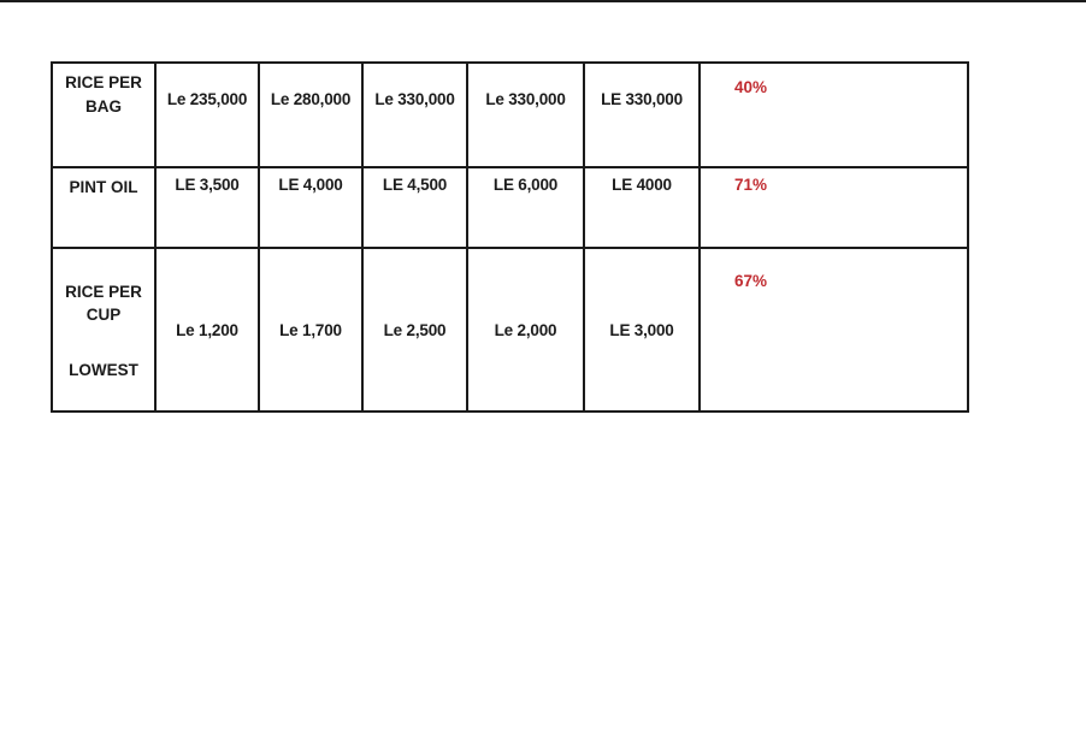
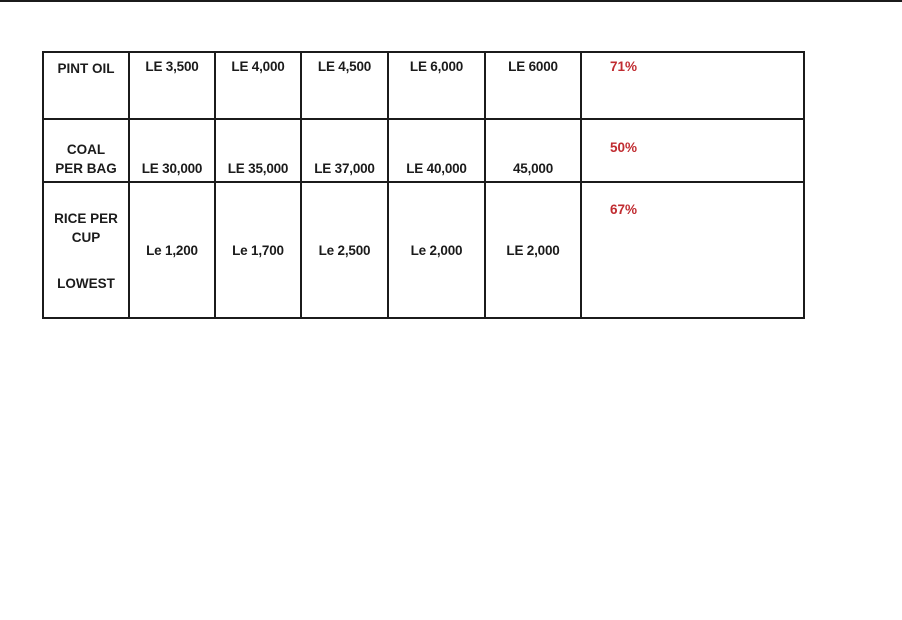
- RICE PER BAG	Le 235,000	Le 280,000	Le 330,000	Le 330,000	LE 330,000	40%
- PINT OIL	LE 3,500	LE 4,000	LE 4,500	LE 6,000	LE 4000	71%
+ PINT OIL	LE 3,500	LE 4,000	LE 4,500	LE 6,000	LE 6000	71%
+ COAL PER BAG	LE 30,000	LE 35,000	LE 37,000	LE 40,000	45,000	50%
- RICE PER CUP LOWEST	Le 1,200	Le 1,700	Le 2,500	Le 2,000	LE 3,000	67%
+ RICE PER CUP LOWEST	Le 1,200	Le 1,700	Le 2,500	Le 2,000	LE 2,000	67%
